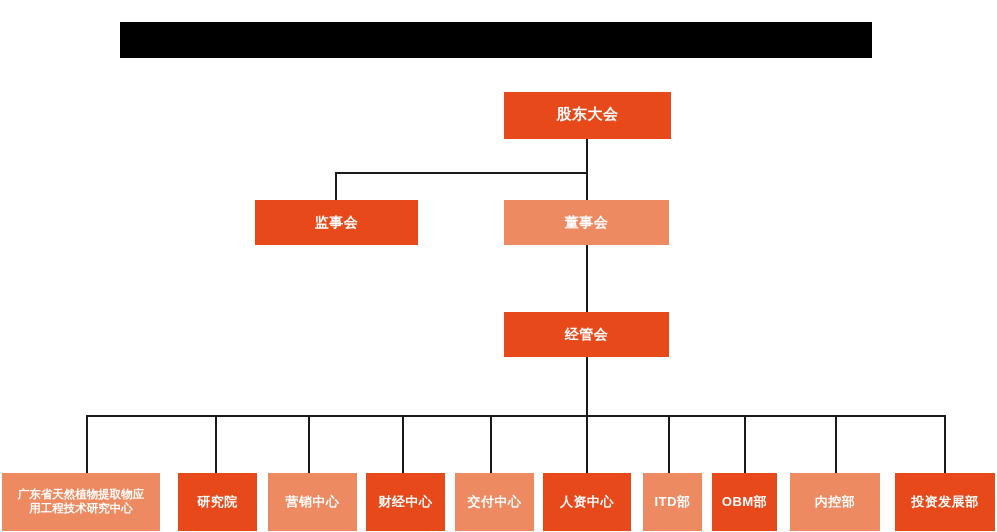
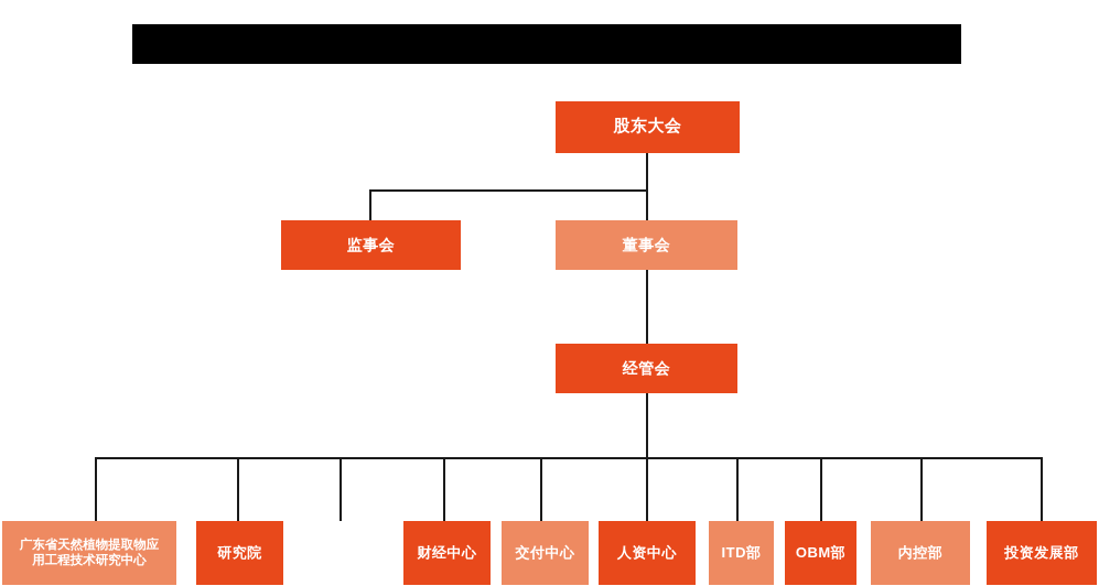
  股东大会
  监事会
  董事会
  经管会
  广东省天然植物提取物应
  用工程技术研究中心
  研究院
- 营销中心
  财经中心
  交付中心
  人资中心
  ITD部
  OBM部
  内控部
  投资发展部
